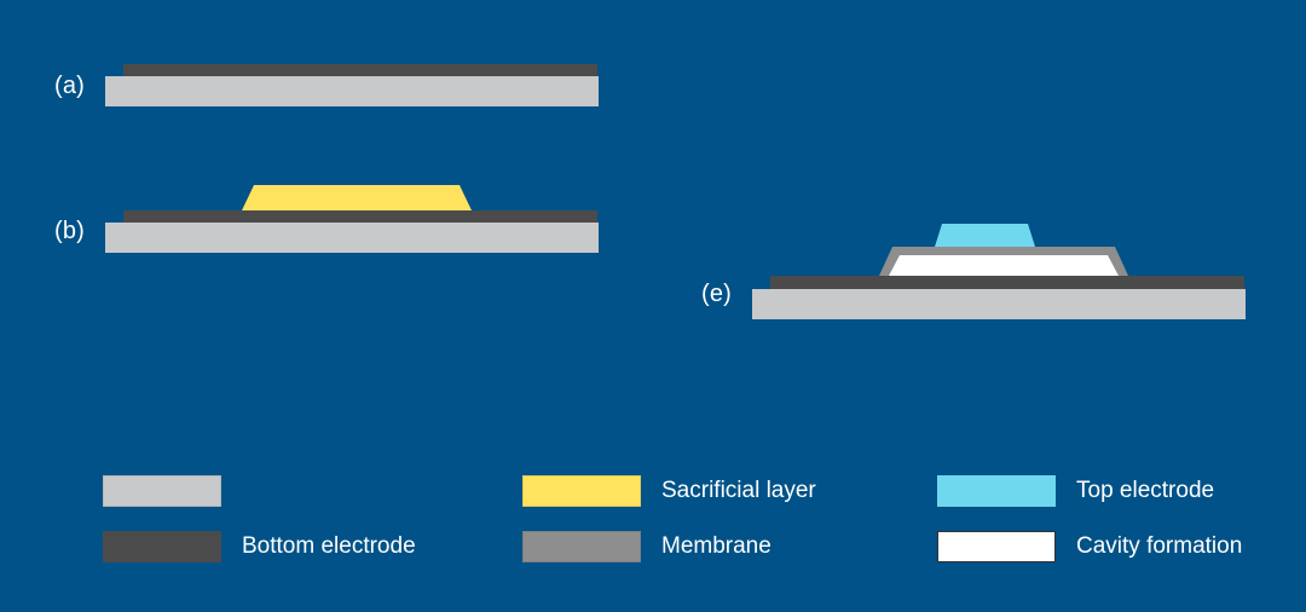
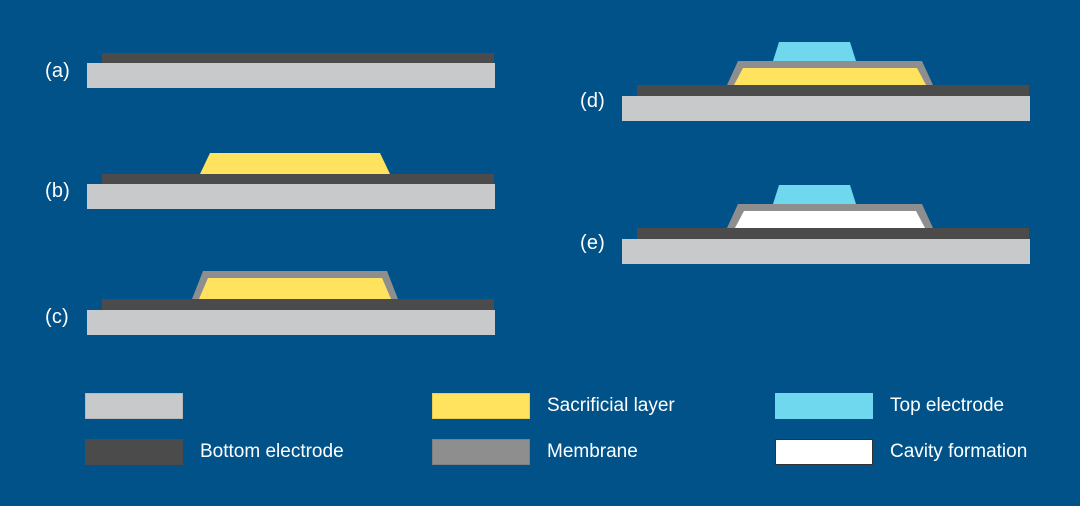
  (a)
  (b)
+ (c)
+ (d)
  (e)
  Bottom electrode
  Sacrificial layer
  Membrane
  Top electrode
  Cavity formation
